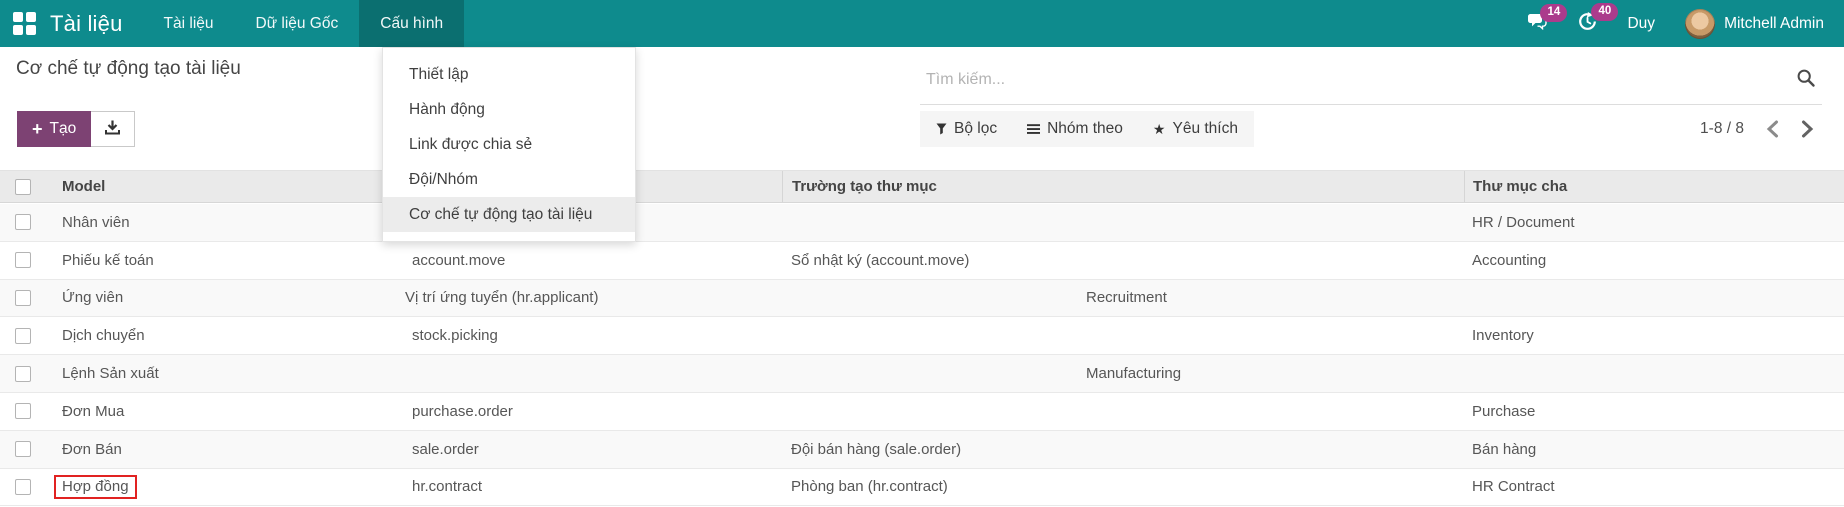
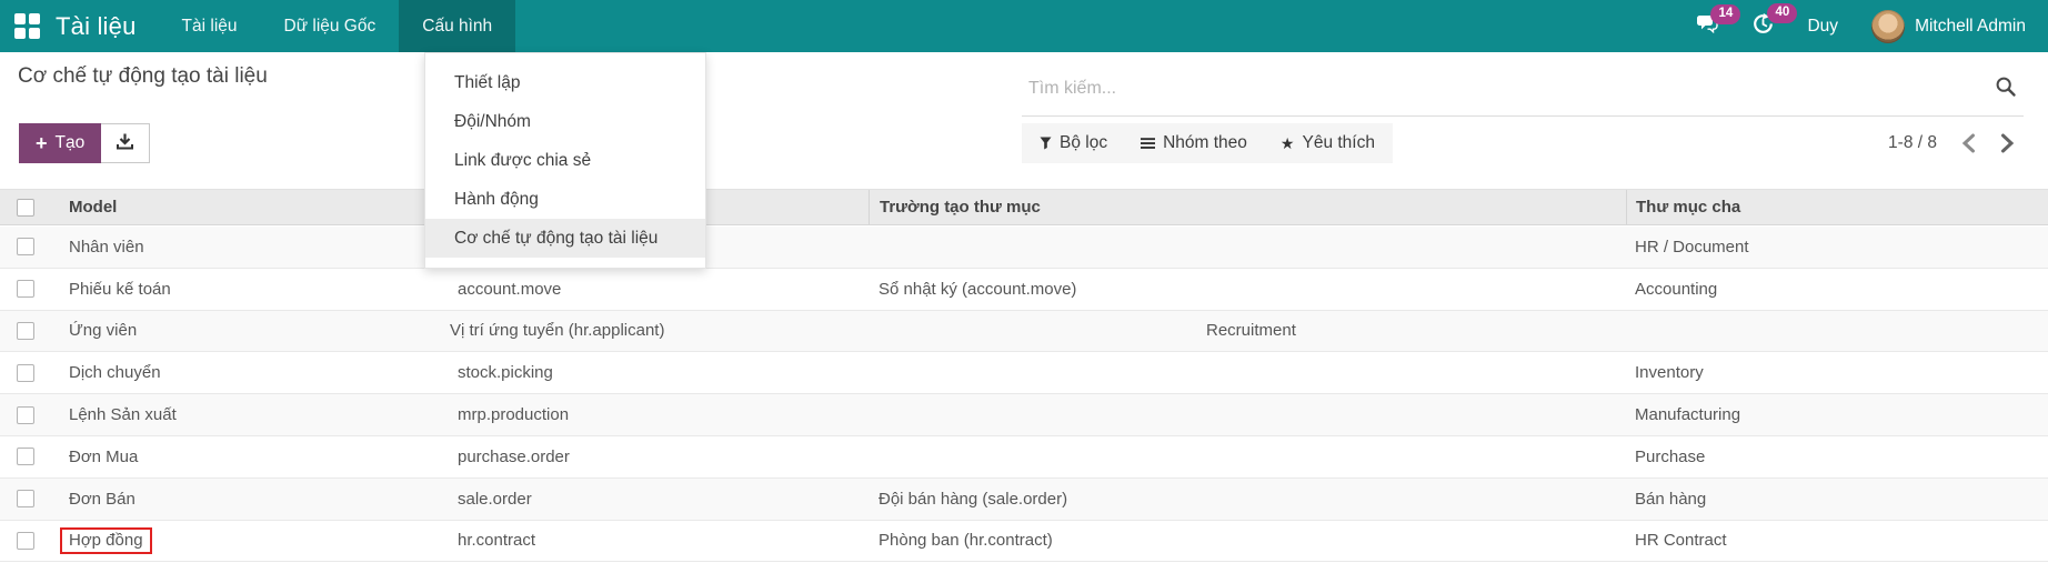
  Tài liệu
  Tài liệu
  Dữ liệu Gốc
  Cấu hình
  14
  40
  Duy
  Mitchell Admin
  Cơ chế tự động tạo tài liệu
  +
  Tạo
  Tìm kiếm...
  Bộ lọc
  Nhóm theo
  ★
  Yêu thích
  1-8 / 8
  Model
  Trường tạo thư mục
  Thư mục cha
  Nhân viên
  HR / Document
  Phiếu kế toán
  account.move
  Sổ nhật ký (account.move)
  Accounting
  Ứng viên
  Vị trí ứng tuyển (hr.applicant)
  Recruitment
  Dịch chuyển
  stock.picking
  Inventory
  Lệnh Sản xuất
+ mrp.production
  Manufacturing
  Đơn Mua
  purchase.order
  Purchase
  Đơn Bán
  sale.order
  Đội bán hàng (sale.order)
  Bán hàng
  Hợp đồng
  hr.contract
  Phòng ban (hr.contract)
  HR Contract
  Thiết lập
- Hành động
+ Đội/Nhóm
  Link được chia sẻ
- Đội/Nhóm
+ Hành động
  Cơ chế tự động tạo tài liệu
